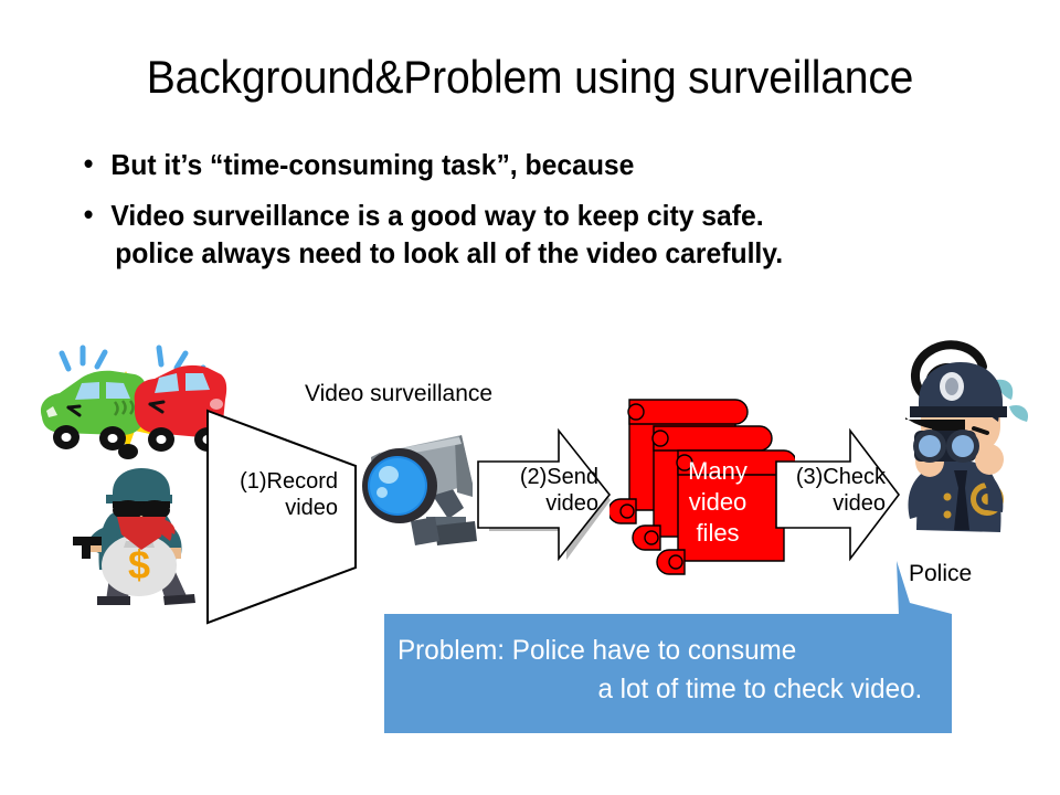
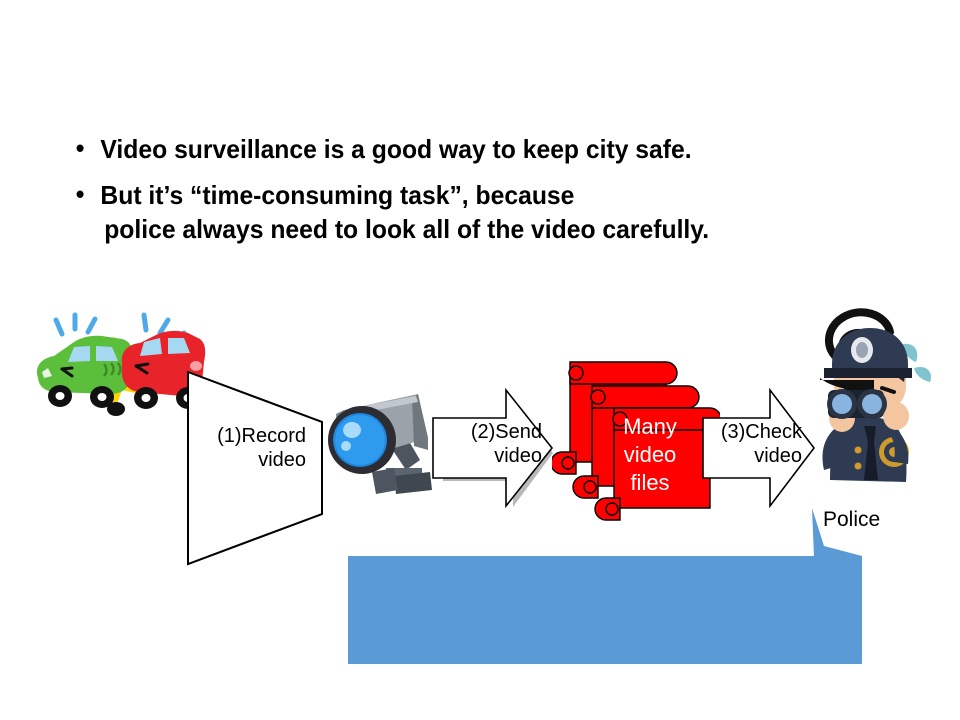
- Background&Problem using surveillance
  •
- But it’s “time-consuming task”, because
+ Video surveillance is a good way to keep city safe.
  •
- Video surveillance is a good way to keep city safe.
+ But it’s “time-consuming task”, because
  police always need to look all of the video carefully.
- $
  (1)Record
  video
- Video surveillance
  (2)Send
  video
  Many
  video
  files
  (3)Check
  video
  Police
- Problem: Police have to consume
- a lot of time to check video.
